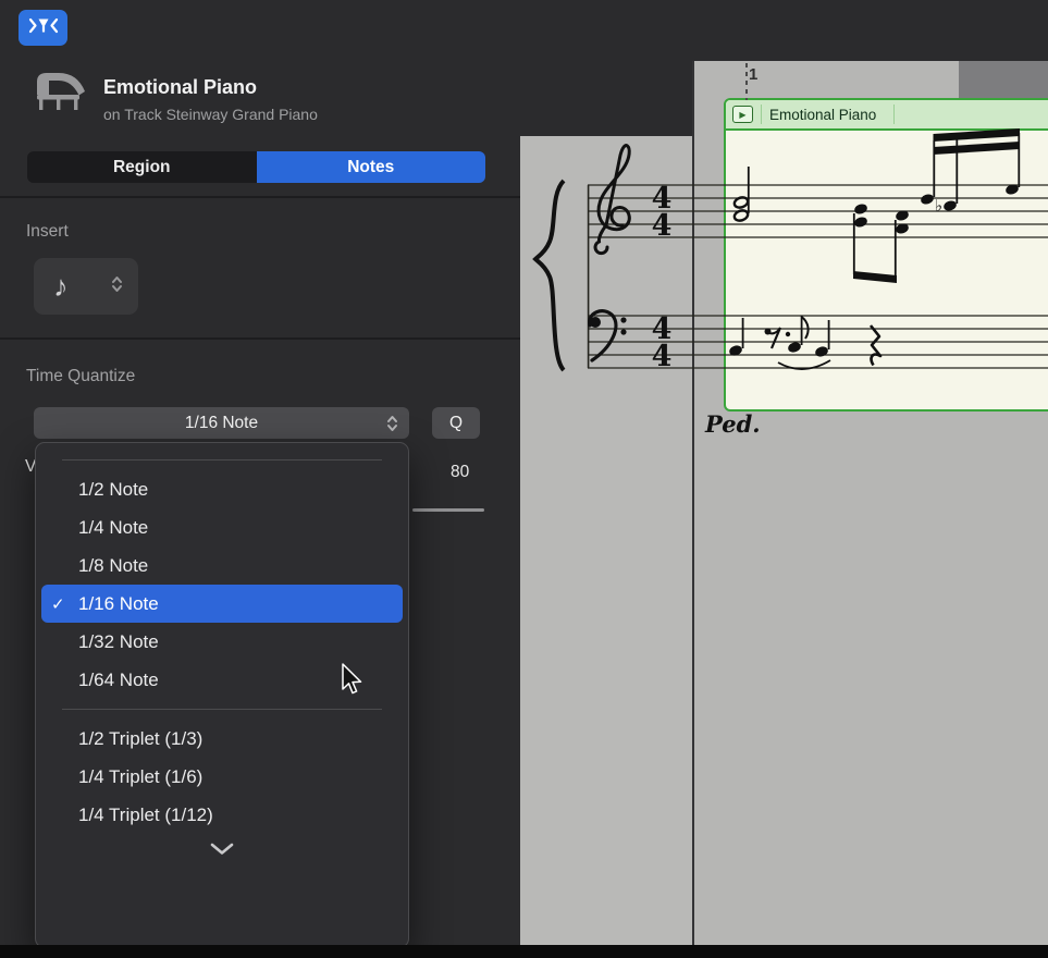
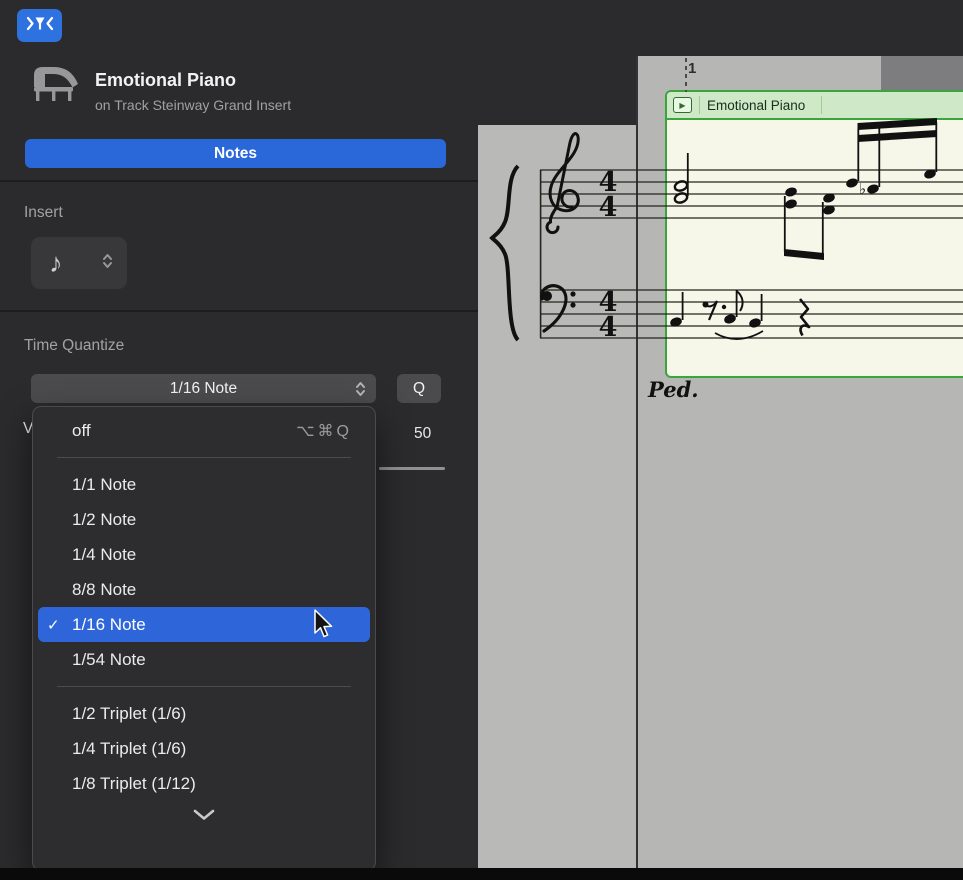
  Emotional Piano
- on Track Steinway Grand Piano
+ on Track Steinway Grand Insert
- Region
  Notes
  Insert
  ♪
  Time Quantize
  1/16 Note
  Q
- 80
+ 50
+ off
+ ⌥⌘Q
+ 1/1 Note
  1/2 Note
  1/4 Note
- 1/8 Note
+ 8/8 Note
  ✓
  1/16 Note
- 1/32 Note
- 1/64 Note
+ 1/54 Note
- 1/2 Triplet (1/3)
+ 1/2 Triplet (1/6)
  1/4 Triplet (1/6)
- 1/4 Triplet (1/12)
+ 1/8 Triplet (1/12)
  1
  ▶
  Emotional Piano
  4
  4
  4
  4
  ♭
  Ped.
